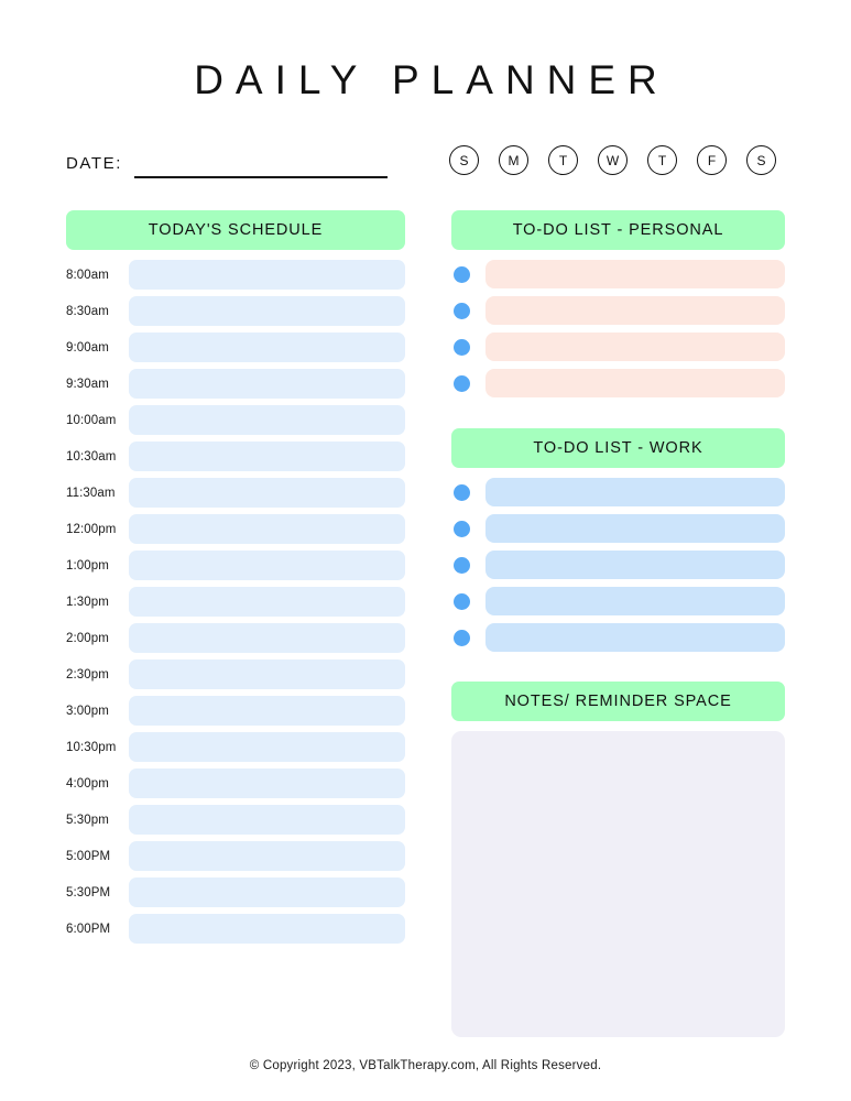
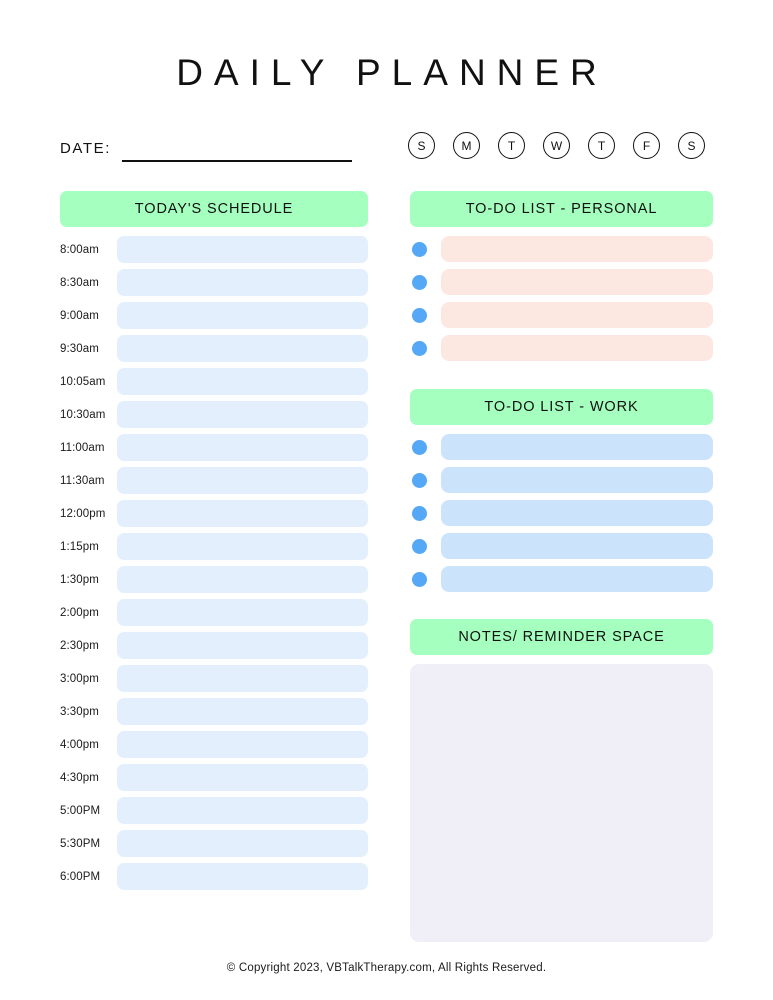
  DAILY PLANNER
  DATE:
  S
  M
  T
  W
  T
  F
  S
  TODAY'S SCHEDULE
  8:00am
  8:30am
  9:00am
  9:30am
- 10:00am
+ 10:05am
  10:30am
+ 11:00am
  11:30am
  12:00pm
- 1:00pm
+ 1:15pm
  1:30pm
  2:00pm
  2:30pm
  3:00pm
- 10:30pm
+ 3:30pm
  4:00pm
- 5:30pm
+ 4:30pm
  5:00PM
  5:30PM
  6:00PM
  TO-DO LIST - PERSONAL
  TO-DO LIST - WORK
  NOTES/ REMINDER SPACE
  © Copyright 2023, VBTalkTherapy.com, All Rights Reserved.
